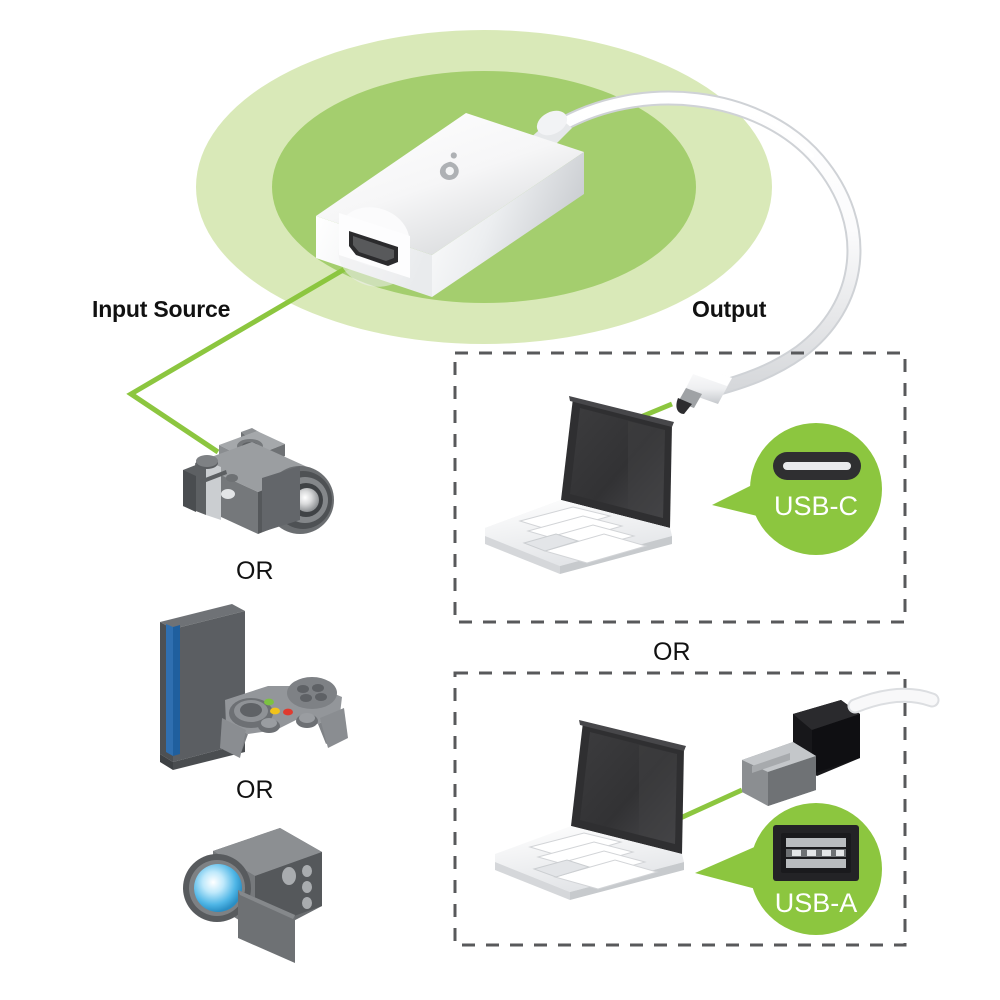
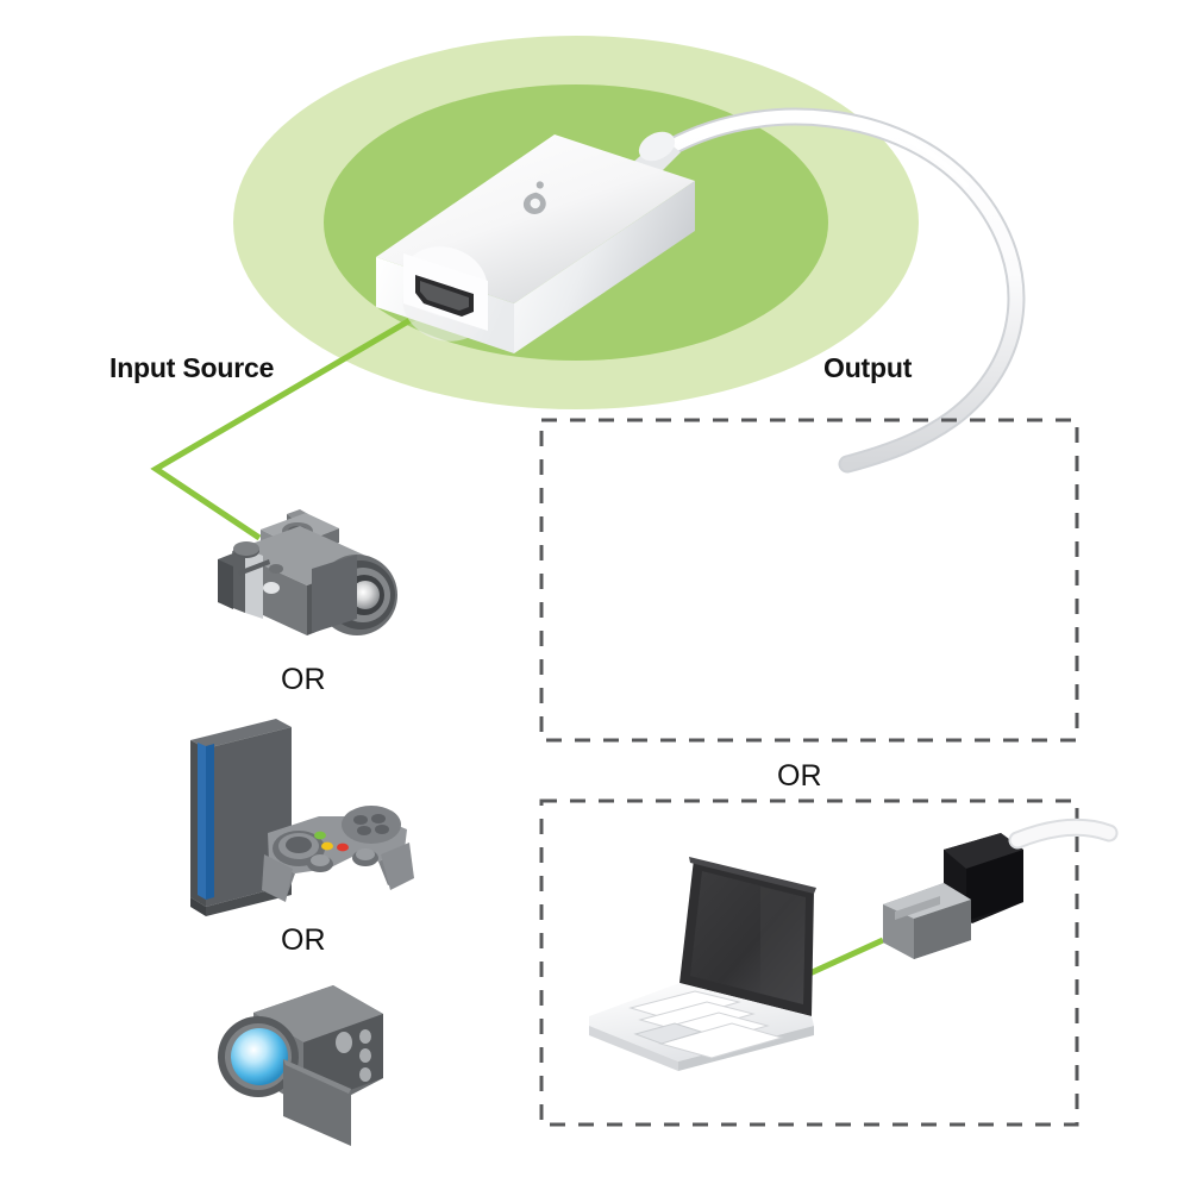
- USB-C
- USB-A
  Input Source
  Output
  OR
  OR
  OR
